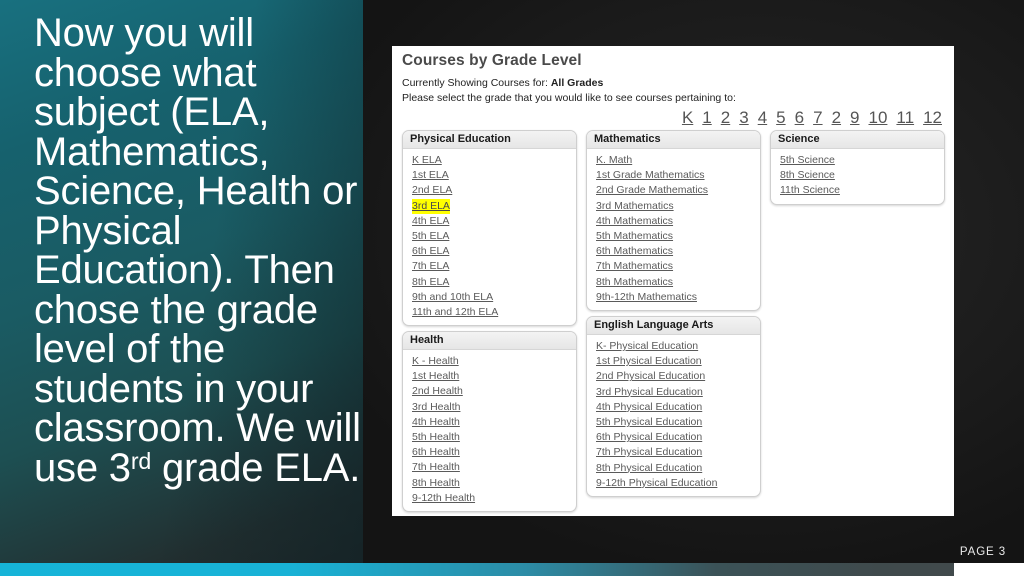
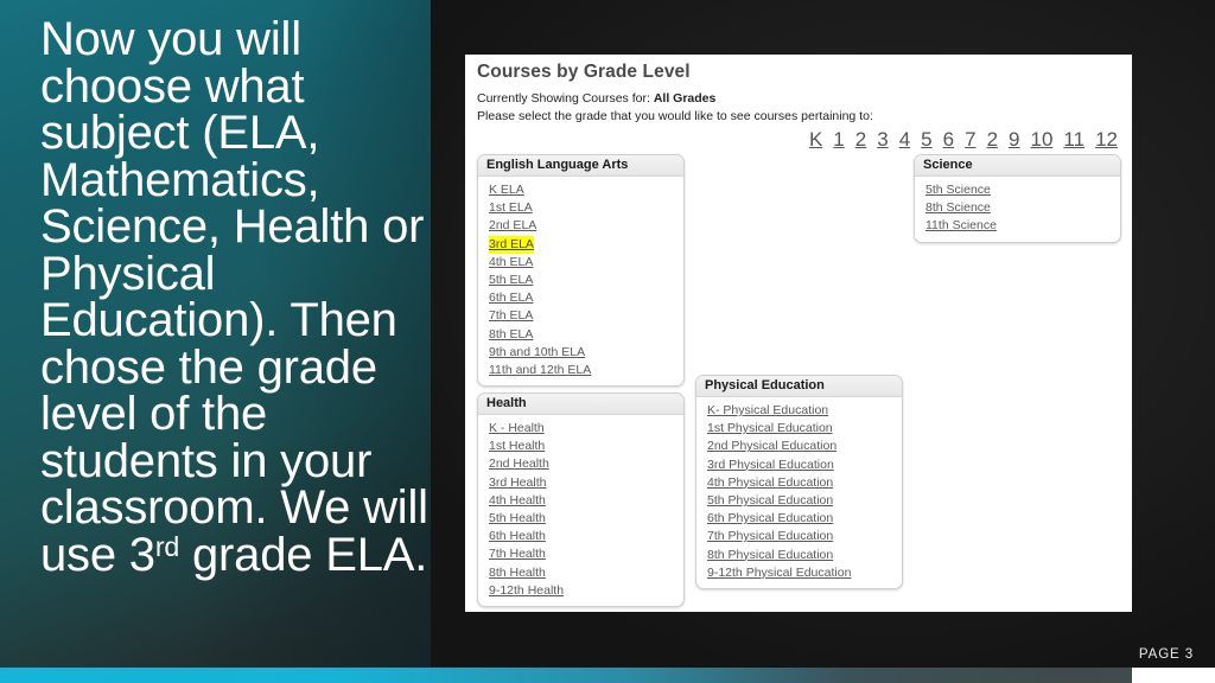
  Now you will choose what subject (ELA, Mathematics, Science, Health or Physical Education). Then chose the grade level of the students in your classroom. We will use 3rd grade ELA.
  Courses by Grade Level
  Currently Showing Courses for: All Grades
  Please select the grade that you would like to see courses pertaining to:
  K 1 2 3 4 5 6 7 2 9 10 11 12
- Physical Education
+ English Language Arts
  K ELA
  1st ELA
  2nd ELA
  3rd ELA
  4th ELA
  5th ELA
  6th ELA
  7th ELA
  8th ELA
  9th and 10th ELA
  11th and 12th ELA
- Mathematics
- K. Math
- 1st Grade Mathematics
- 2nd Grade Mathematics
- 3rd Mathematics
- 4th Mathematics
- 5th Mathematics
- 6th Mathematics
- 7th Mathematics
- 8th Mathematics
- 9th-12th Mathematics
  Science
  5th Science
  8th Science
  11th Science
  Health
  K - Health
  1st Health
  2nd Health
  3rd Health
  4th Health
  5th Health
  6th Health
  7th Health
  8th Health
  9-12th Health
- English Language Arts
+ Physical Education
  K- Physical Education
  1st Physical Education
  2nd Physical Education
  3rd Physical Education
  4th Physical Education
  5th Physical Education
  6th Physical Education
  7th Physical Education
  8th Physical Education
  9-12th Physical Education
  PAGE 3
